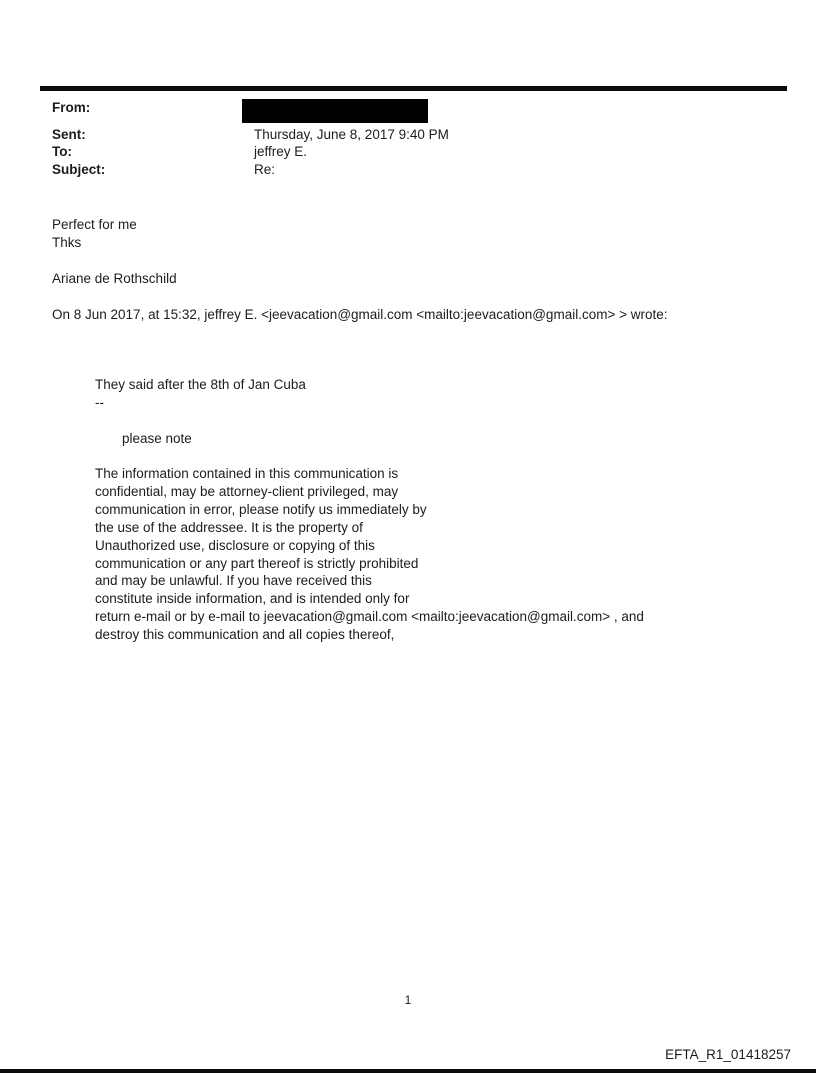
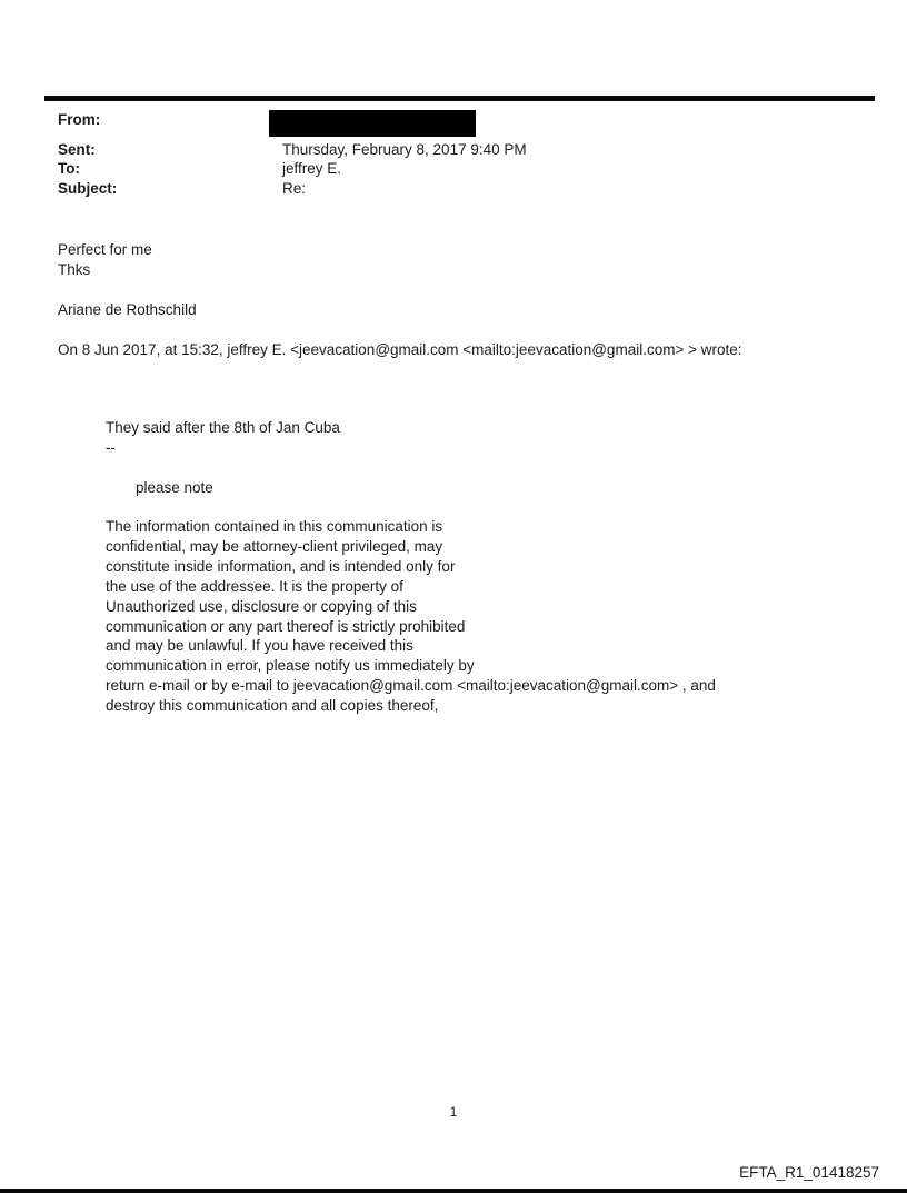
  From:
  Sent:
- Thursday, June 8, 2017 9:40 PM
+ Thursday, February 8, 2017 9:40 PM
  To:
  jeffrey E.
  Subject:
  Re:
  Perfect for me
  Thks
  Ariane de Rothschild
  On 8 Jun 2017, at 15:32, jeffrey E. <jeevacation@gmail.com <mailto:jeevacation@gmail.com> > wrote:
  They said after the 8th of Jan Cuba
  --
  please note
  The information contained in this communication is
  confidential, may be attorney-client privileged, may
- communication in error, please notify us immediately by
+ constitute inside information, and is intended only for
  the use of the addressee. It is the property of
  Unauthorized use, disclosure or copying of this
  communication or any part thereof is strictly prohibited
  and may be unlawful. If you have received this
- constitute inside information, and is intended only for
+ communication in error, please notify us immediately by
  return e-mail or by e-mail to jeevacation@gmail.com <mailto:jeevacation@gmail.com> , and
  destroy this communication and all copies thereof,
  1
  EFTA_R1_01418257
